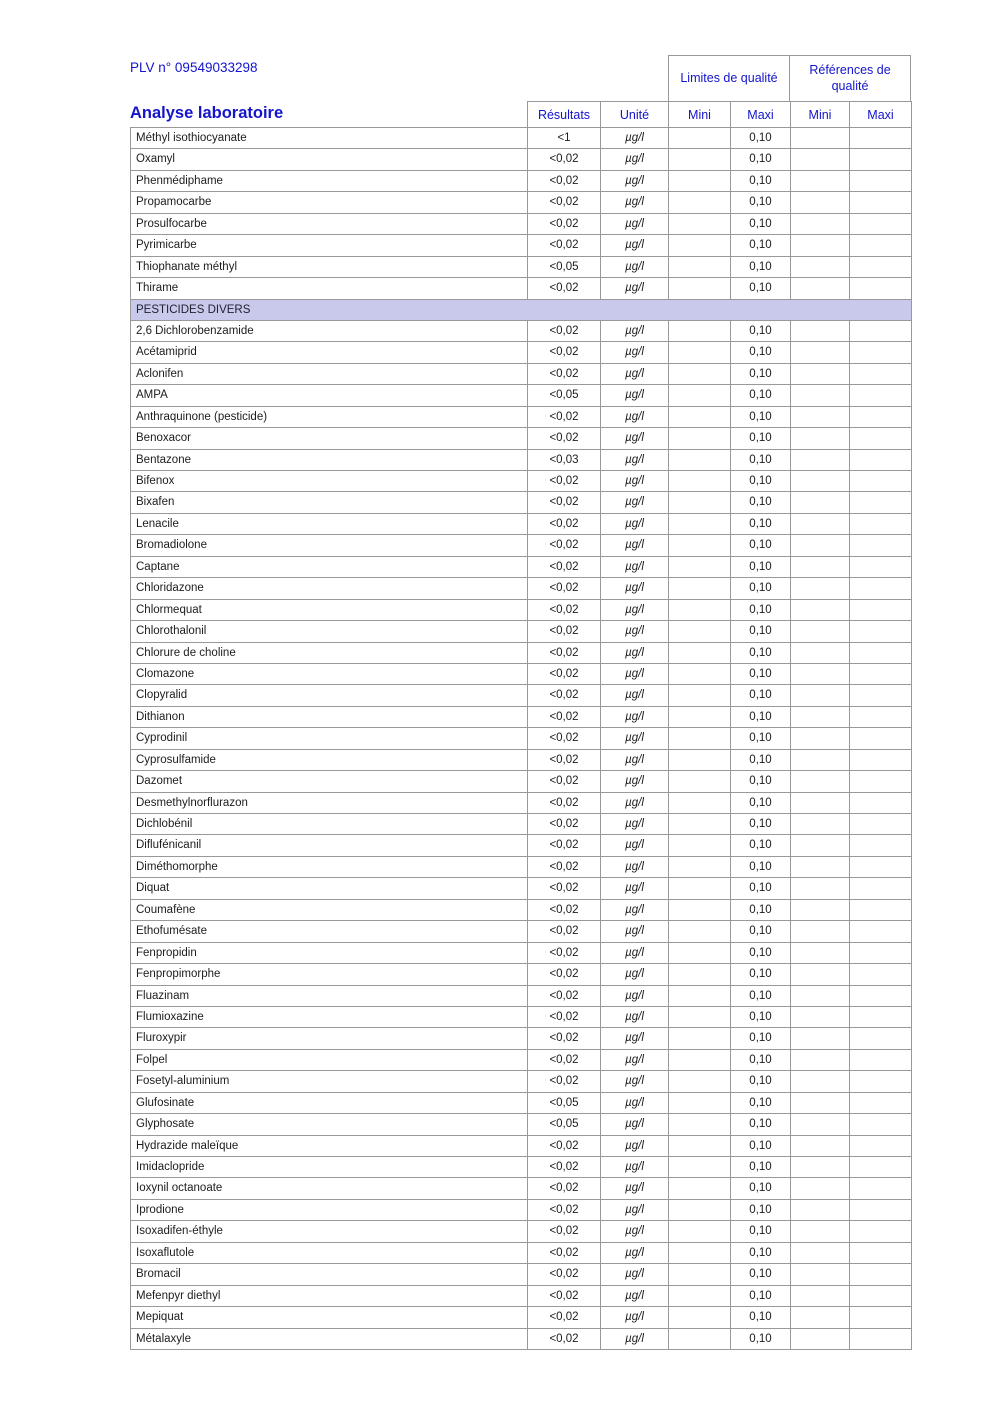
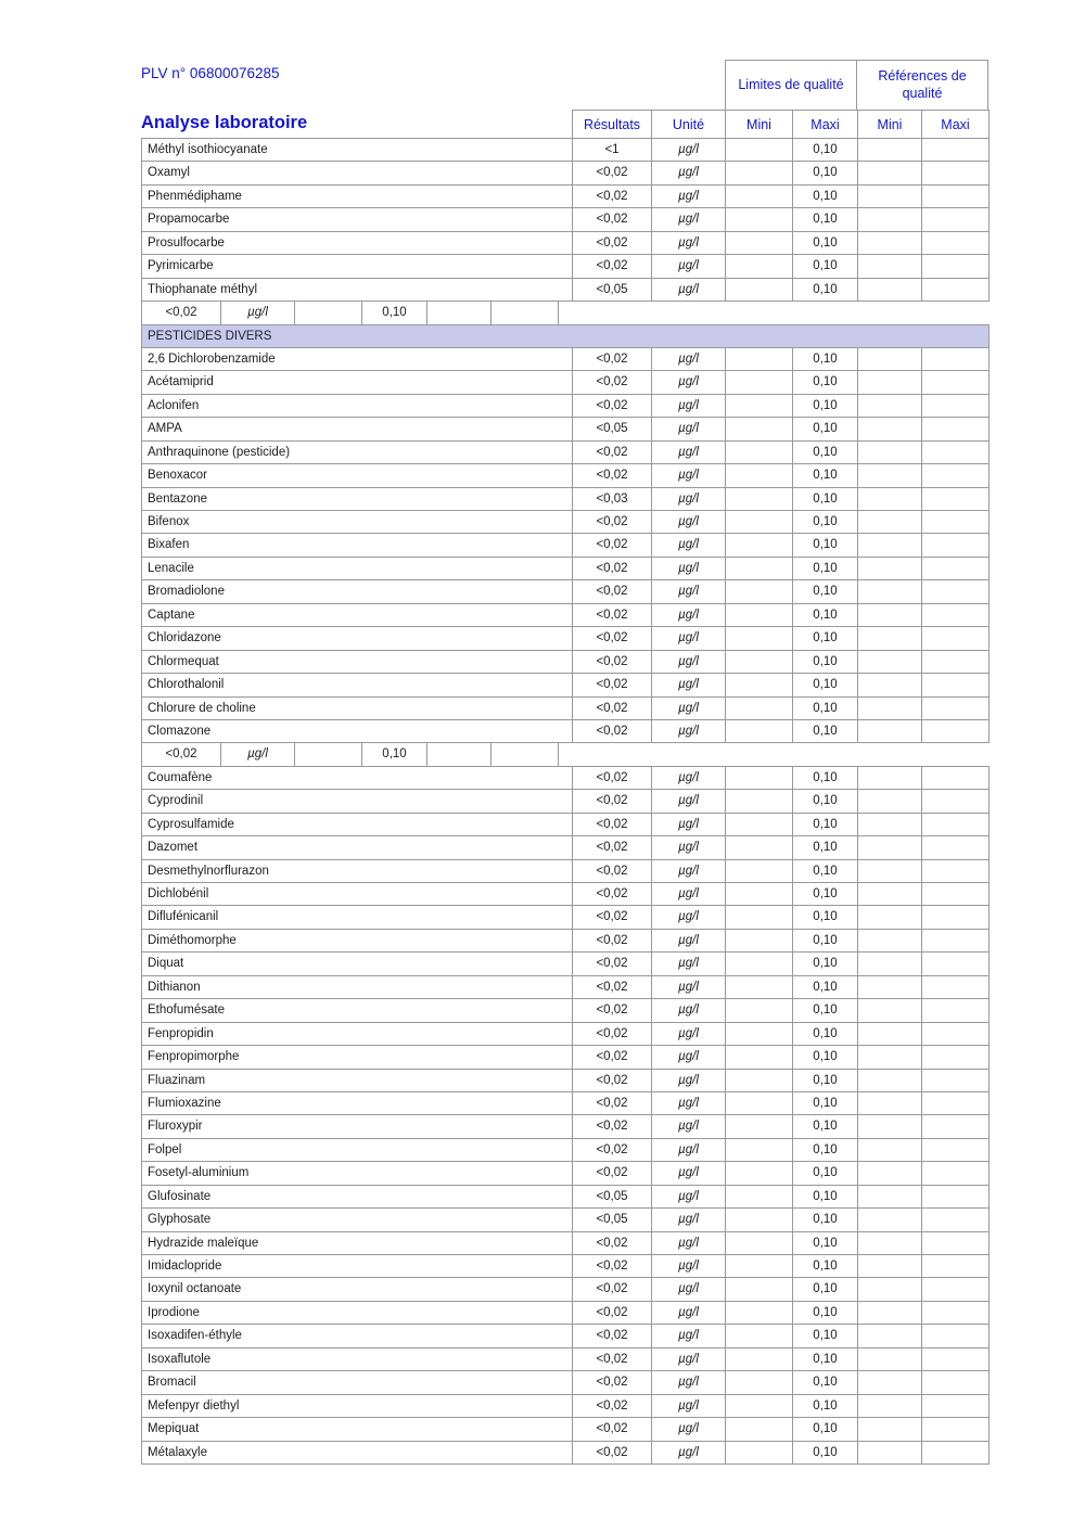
- PLV n° 09549033298
+ PLV n° 06800076285
  Limites de qualité
  Références de qualité
  Analyse laboratoire
  Résultats
  Unité
  Mini
  Maxi
  Mini
  Maxi
  Méthyl isothiocyanate
  <1
  µg/l
  0,10
  Oxamyl
  <0,02
  µg/l
  0,10
  Phenmédiphame
  <0,02
  µg/l
  0,10
  Propamocarbe
  <0,02
  µg/l
  0,10
  Prosulfocarbe
  <0,02
  µg/l
  0,10
  Pyrimicarbe
  <0,02
  µg/l
  0,10
  Thiophanate méthyl
  <0,05
  µg/l
  0,10
- Thirame
  <0,02
  µg/l
  0,10
  PESTICIDES DIVERS
  2,6 Dichlorobenzamide
  <0,02
  µg/l
  0,10
  Acétamiprid
  <0,02
  µg/l
  0,10
  Aclonifen
  <0,02
  µg/l
  0,10
  AMPA
  <0,05
  µg/l
  0,10
  Anthraquinone (pesticide)
  <0,02
  µg/l
  0,10
  Benoxacor
  <0,02
  µg/l
  0,10
  Bentazone
  <0,03
  µg/l
  0,10
  Bifenox
  <0,02
  µg/l
  0,10
  Bixafen
  <0,02
  µg/l
  0,10
  Lenacile
  <0,02
  µg/l
  0,10
  Bromadiolone
  <0,02
  µg/l
  0,10
  Captane
  <0,02
  µg/l
  0,10
  Chloridazone
  <0,02
  µg/l
  0,10
  Chlormequat
  <0,02
  µg/l
  0,10
  Chlorothalonil
  <0,02
  µg/l
  0,10
  Chlorure de choline
  <0,02
  µg/l
  0,10
  Clomazone
  <0,02
  µg/l
  0,10
- Clopyralid
  <0,02
  µg/l
  0,10
- Dithianon
+ Coumafène
  <0,02
  µg/l
  0,10
  Cyprodinil
  <0,02
  µg/l
  0,10
  Cyprosulfamide
  <0,02
  µg/l
  0,10
  Dazomet
  <0,02
  µg/l
  0,10
  Desmethylnorflurazon
  <0,02
  µg/l
  0,10
  Dichlobénil
  <0,02
  µg/l
  0,10
  Diflufénicanil
  <0,02
  µg/l
  0,10
  Diméthomorphe
  <0,02
  µg/l
  0,10
  Diquat
  <0,02
  µg/l
  0,10
- Coumafène
+ Dithianon
  <0,02
  µg/l
  0,10
  Ethofumésate
  <0,02
  µg/l
  0,10
  Fenpropidin
  <0,02
  µg/l
  0,10
  Fenpropimorphe
  <0,02
  µg/l
  0,10
  Fluazinam
  <0,02
  µg/l
  0,10
  Flumioxazine
  <0,02
  µg/l
  0,10
  Fluroxypir
  <0,02
  µg/l
  0,10
  Folpel
  <0,02
  µg/l
  0,10
  Fosetyl-aluminium
  <0,02
  µg/l
  0,10
  Glufosinate
  <0,05
  µg/l
  0,10
  Glyphosate
  <0,05
  µg/l
  0,10
  Hydrazide maleïque
  <0,02
  µg/l
  0,10
  Imidaclopride
  <0,02
  µg/l
  0,10
  Ioxynil octanoate
  <0,02
  µg/l
  0,10
  Iprodione
  <0,02
  µg/l
  0,10
  Isoxadifen-éthyle
  <0,02
  µg/l
  0,10
  Isoxaflutole
  <0,02
  µg/l
  0,10
  Bromacil
  <0,02
  µg/l
  0,10
  Mefenpyr diethyl
  <0,02
  µg/l
  0,10
  Mepiquat
  <0,02
  µg/l
  0,10
  Métalaxyle
  <0,02
  µg/l
  0,10
